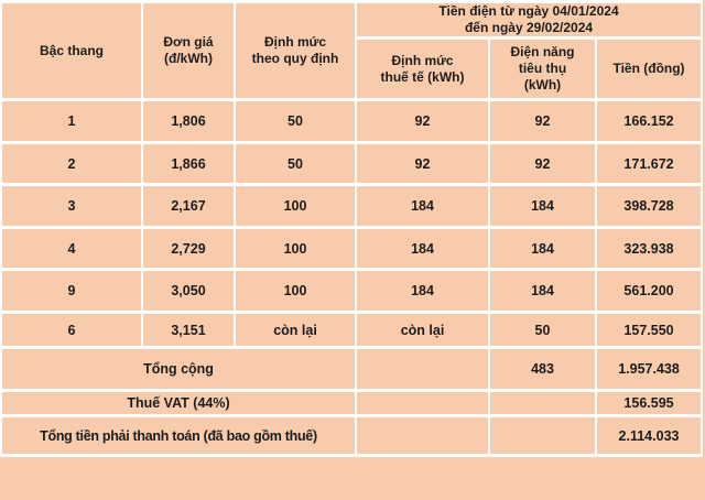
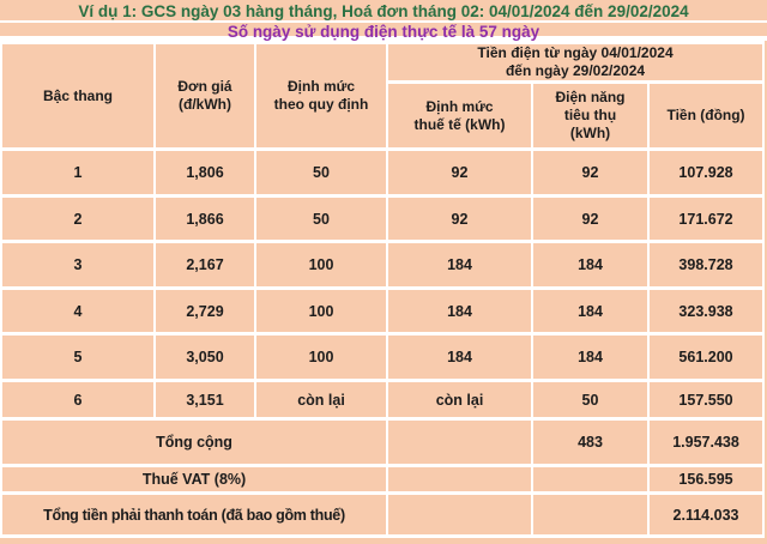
+ Ví dụ 1: GCS ngày 03 hàng tháng, Hoá đơn tháng 02: 04/01/2024 đến 29/02/2024
+ Số ngày sử dụng điện thực tế là 57 ngày
  Bậc thang	Đơn giá (đ/kWh)	Định mức theo quy định	Tiền điện từ ngày 04/01/2024 đến ngày 29/02/2024
  Định mức thuế tế (kWh)	Điện năng tiêu thụ (kWh)	Tiền (đồng)
- 1	1,806	50	92	92	166.152
+ 1	1,806	50	92	92	107.928
  2	1,866	50	92	92	171.672
  3	2,167	100	184	184	398.728
  4	2,729	100	184	184	323.938
- 9	3,050	100	184	184	561.200
+ 5	3,050	100	184	184	561.200
  6	3,151	còn lại	còn lại	50	157.550
  Tổng cộng		483	1.957.438
- Thuế VAT (44%)			156.595
+ Thuế VAT (8%)			156.595
  Tổng tiền phải thanh toán (đã bao gồm thuế)			2.114.033
